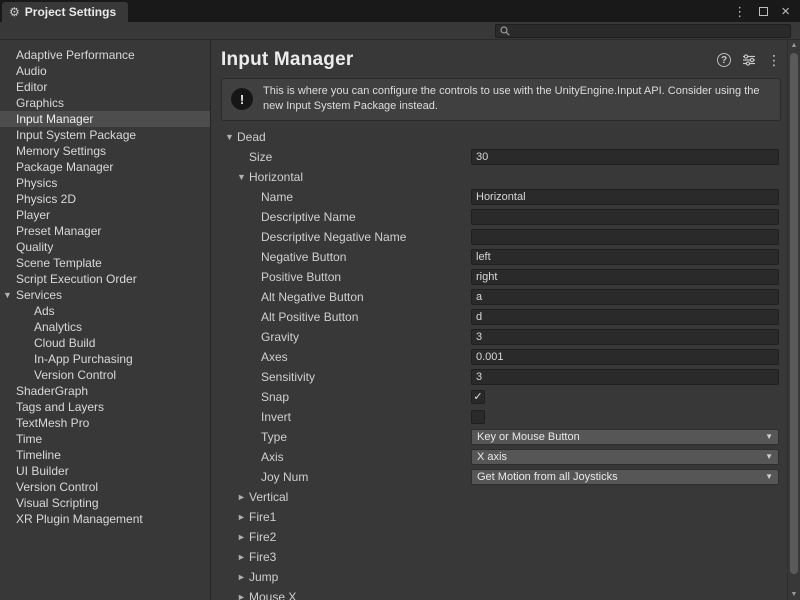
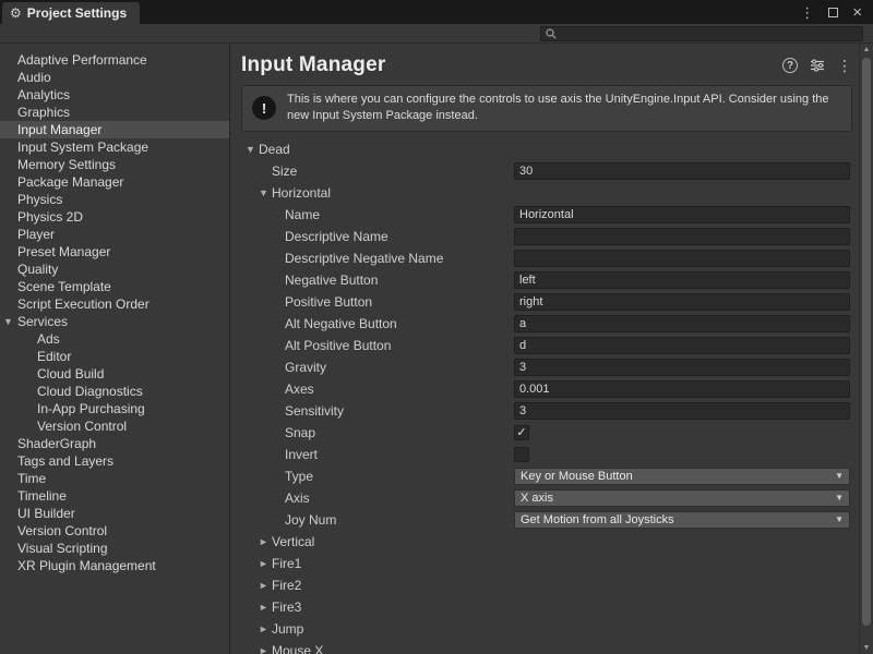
  ⚙
  Project Settings
  ⋮
  ×
  Adaptive Performance
  Audio
- Editor
+ Analytics
  Graphics
  Input Manager
  Input System Package
  Memory Settings
  Package Manager
  Physics
  Physics 2D
  Player
  Preset Manager
  Quality
  Scene Template
  Script Execution Order
  ▼
  Services
  Ads
- Analytics
+ Editor
  Cloud Build
+ Cloud Diagnostics
  In-App Purchasing
  Version Control
  ShaderGraph
  Tags and Layers
- TextMesh Pro
  Time
  Timeline
  UI Builder
  Version Control
  Visual Scripting
  XR Plugin Management
  Input Manager
  ?
  ⋮
  !
- This is where you can configure the controls to use with the UnityEngine.Input API. Consider using the new Input System Package instead.
+ This is where you can configure the controls to use axis the UnityEngine.Input API. Consider using the new Input System Package instead.
  ▼
  Dead
  Size
  30
  ▼
  Horizontal
  Name
  Horizontal
  Descriptive Name
  Descriptive Negative Name
  Negative Button
  left
  Positive Button
  right
  Alt Negative Button
  a
  Alt Positive Button
  d
  Gravity
  3
  Axes
  0.001
  Sensitivity
  3
  Snap
  ✓
  Invert
  Type
  Key or Mouse Button
  ▼
  Axis
  X axis
  ▼
  Joy Num
  Get Motion from all Joysticks
  ▼
  ►
  Vertical
  ►
  Fire1
  ►
  Fire2
  ►
  Fire3
  ►
  Jump
  ►
  Mouse X
